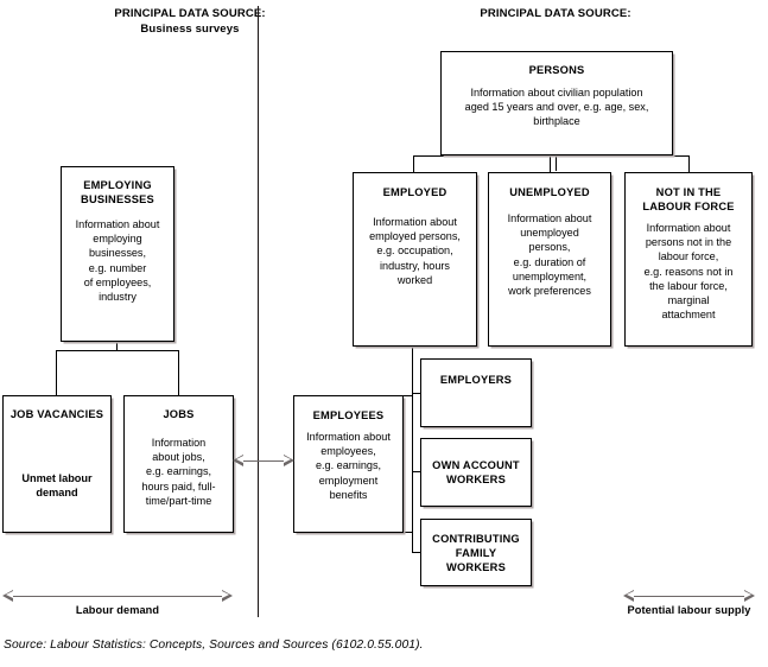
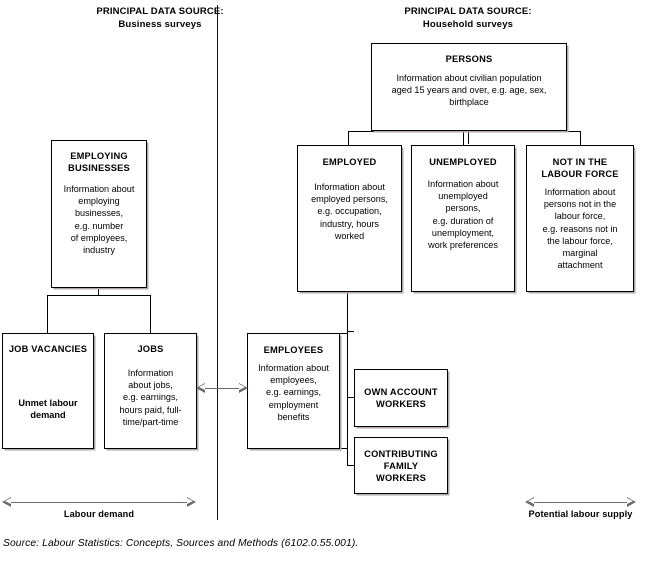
  PRINCIPAL DATA SOURCE:
  Business surveys
  PRINCIPAL DATA SOURCE:
+ Household surveys
  PERSONS
  Information about civilian population
  aged 15 years and over, e.g. age, sex,
  birthplace
  EMPLOYING
  BUSINESSES
  Information about
  employing
  businesses,
  e.g. number
  of employees,
  industry
  EMPLOYED
  Information about
  employed persons,
  e.g. occupation,
  industry, hours
  worked
  UNEMPLOYED
  Information about
  unemployed
  persons,
  e.g. duration of
  unemployment,
  work preferences
  NOT IN THE
  LABOUR FORCE
  Information about
  persons not in the
  labour force,
  e.g. reasons not in
  the labour force,
  marginal
  attachment
- EMPLOYERS
  OWN ACCOUNT
  WORKERS
  CONTRIBUTING
  FAMILY
  WORKERS
  EMPLOYEES
  Information about
  employees,
  e.g. earnings,
  employment
  benefits
  JOB VACANCIES
  Unmet labour
  demand
  JOBS
  Information
  about jobs,
  e.g. earnings,
  hours paid, full-
  time/part-time
  Labour demand
  Potential labour supply
- Source: Labour Statistics: Concepts, Sources and Sources (6102.0.55.001).
+ Source: Labour Statistics: Concepts, Sources and Methods (6102.0.55.001).
